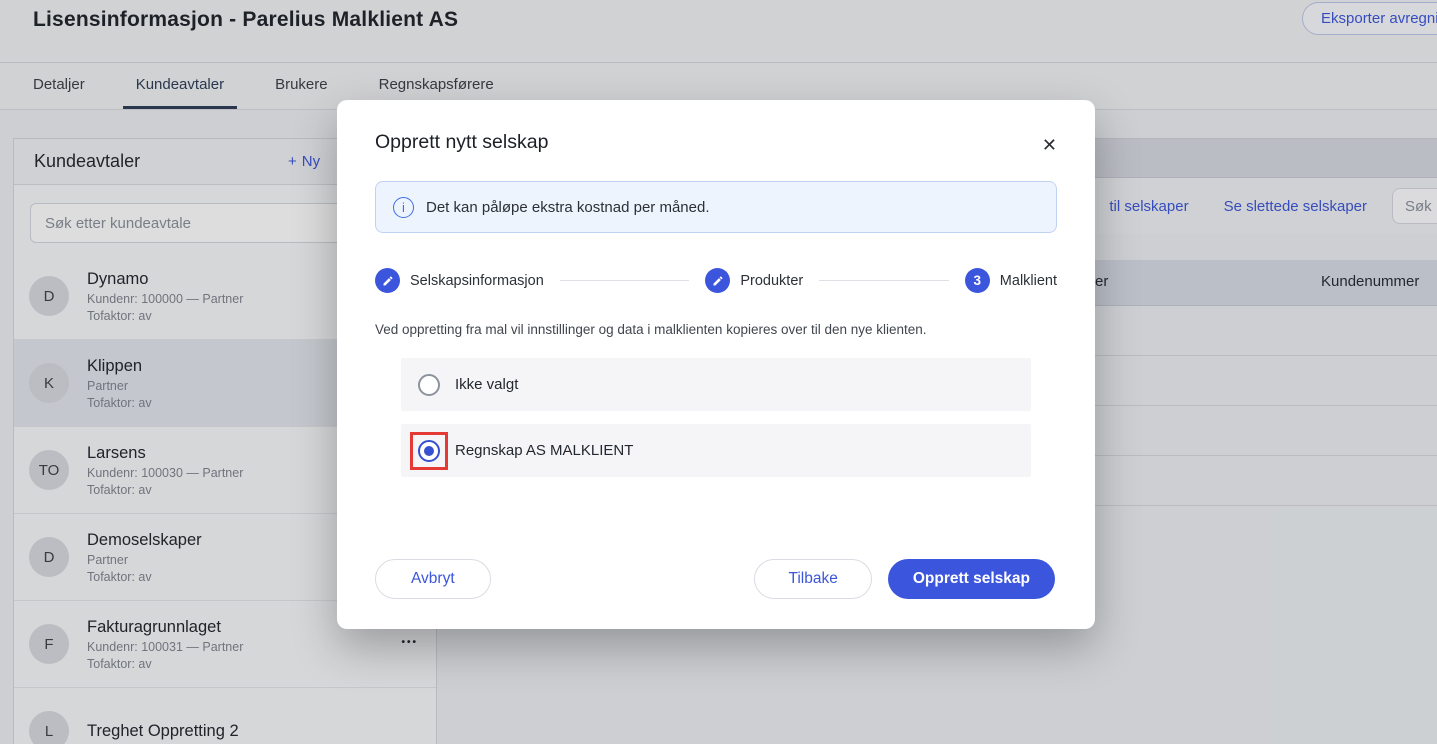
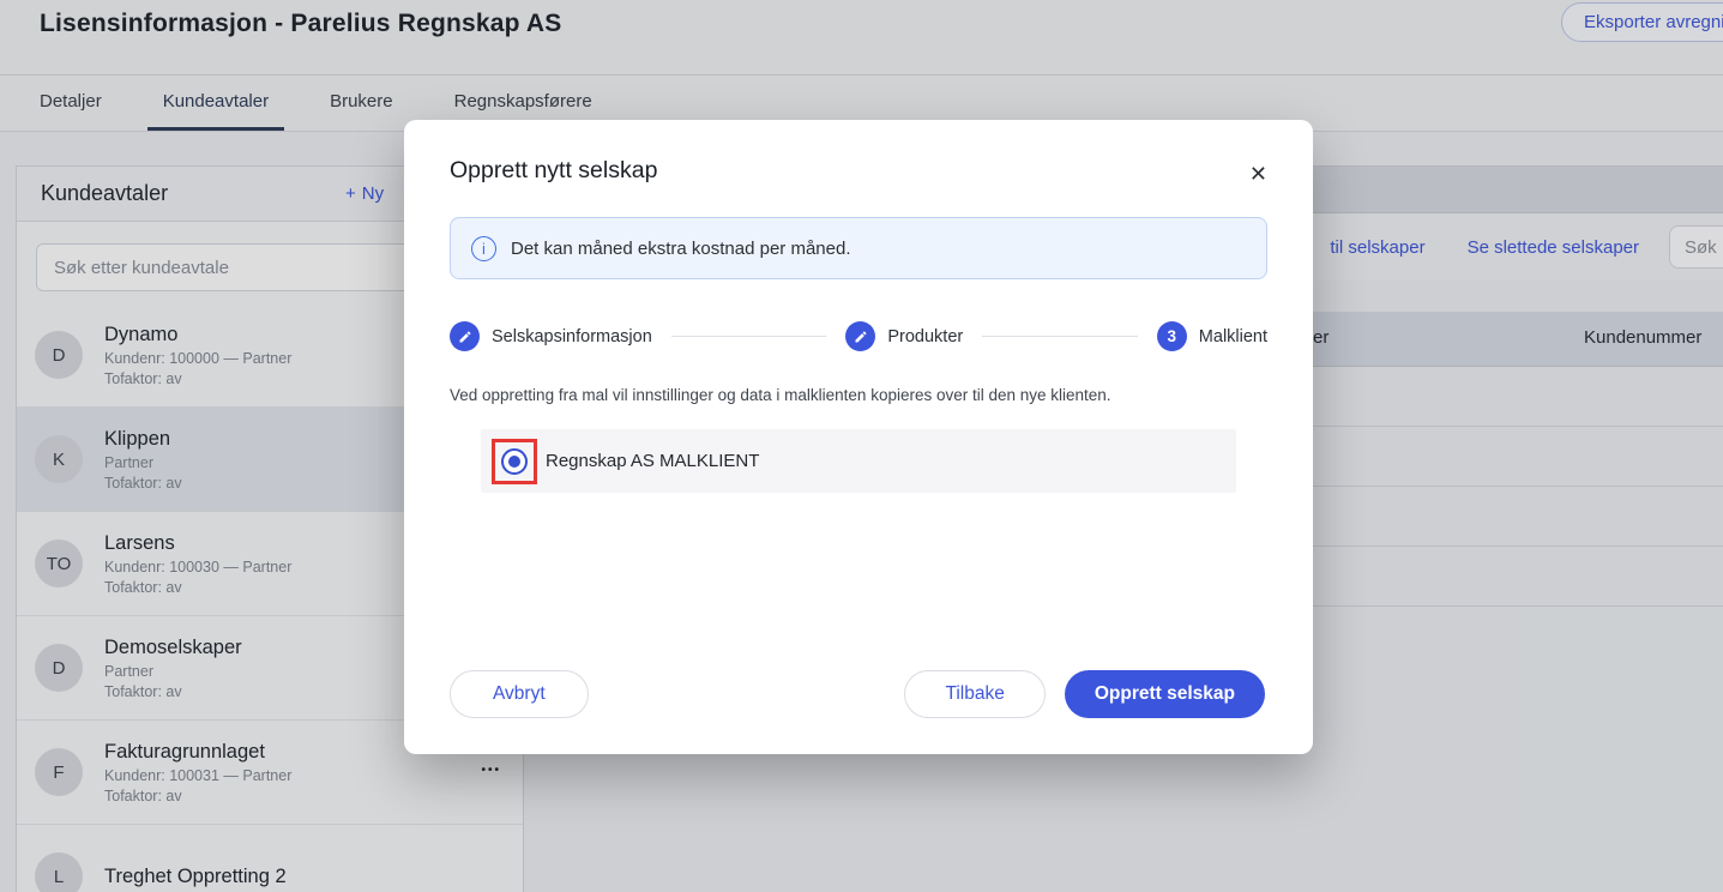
- Lisensinformasjon - Parelius Malklient AS
+ Lisensinformasjon - Parelius Regnskap AS
  Eksporter avregn
  Detaljer
  Kundeavtaler
  Brukere
  Regnskapsførere
  Kundeavtaler
  +
  Ny
  Søk etter kundeavtale
  D
  Dynamo
  Kundenr: 100000 — Partner
  Tofaktor: av
  K
  Klippen
  Partner
  Tofaktor: av
  TO
  Larsens
  Kundenr: 100030 — Partner
  Tofaktor: av
  D
  Demoselskaper
  Partner
  Tofaktor: av
  F
  Fakturagrunnlaget
  Kundenr: 100031 — Partner
  Tofaktor: av
  •••
  L
  Treghet Oppretting 2
  til selskaper
  Se slettede selskaper
  Søk
  er
  Kundenummer
  Opprett nytt selskap
  ✕
  i
- Det kan påløpe ekstra kostnad per måned.
+ Det kan måned ekstra kostnad per måned.
  Selskapsinformasjon
  Produkter
  3
  Malklient
  Ved oppretting fra mal vil innstillinger og data i malklienten kopieres over til den nye klienten.
- Ikke valgt
  Regnskap AS MALKLIENT
  Avbryt
  Tilbake
  Opprett selskap
